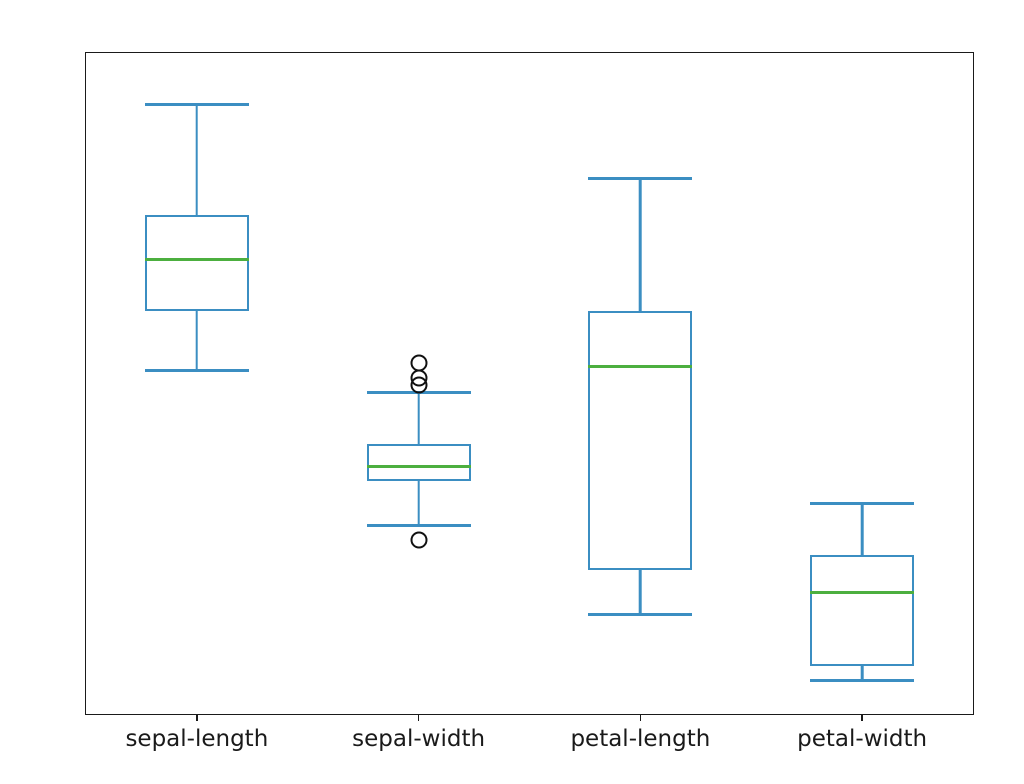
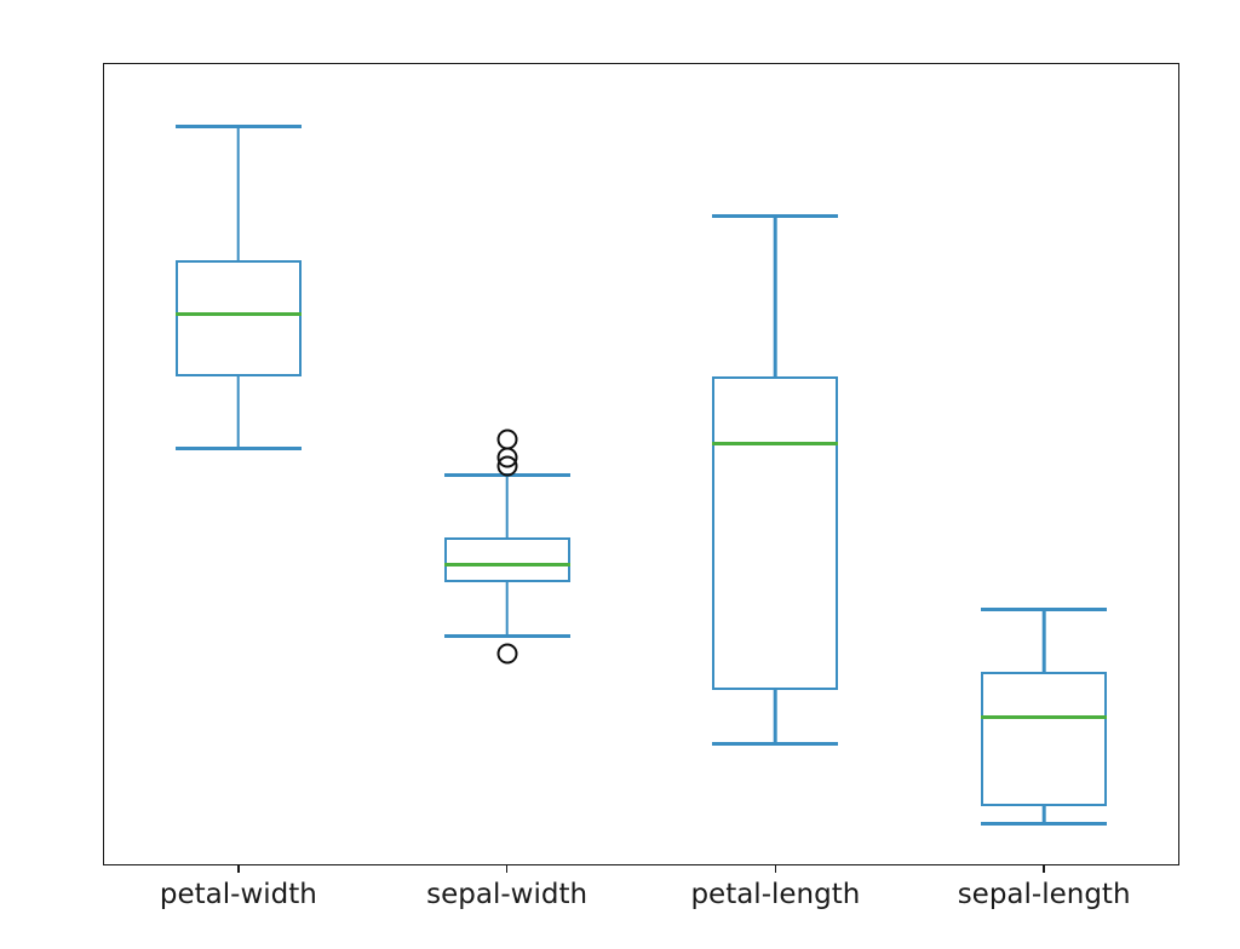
- sepal-length
+ petal-width
  sepal-width
  petal-length
- petal-width
+ sepal-length
